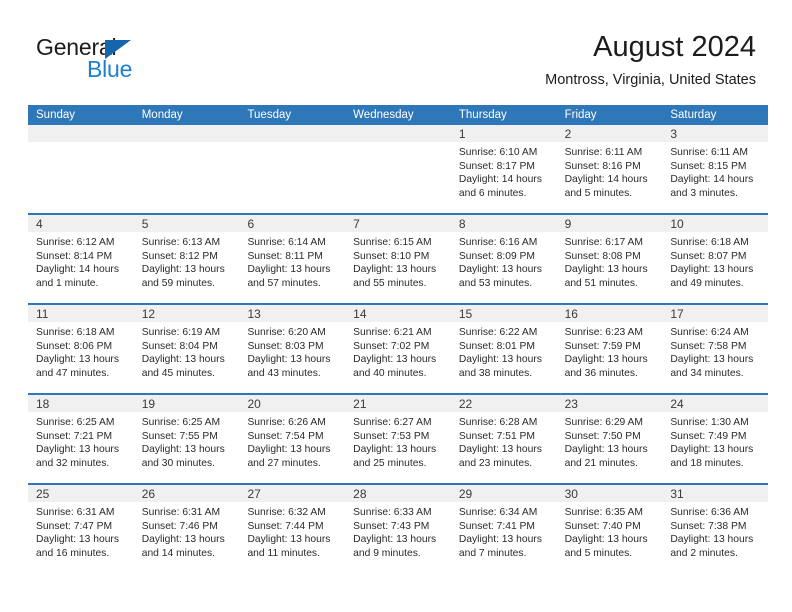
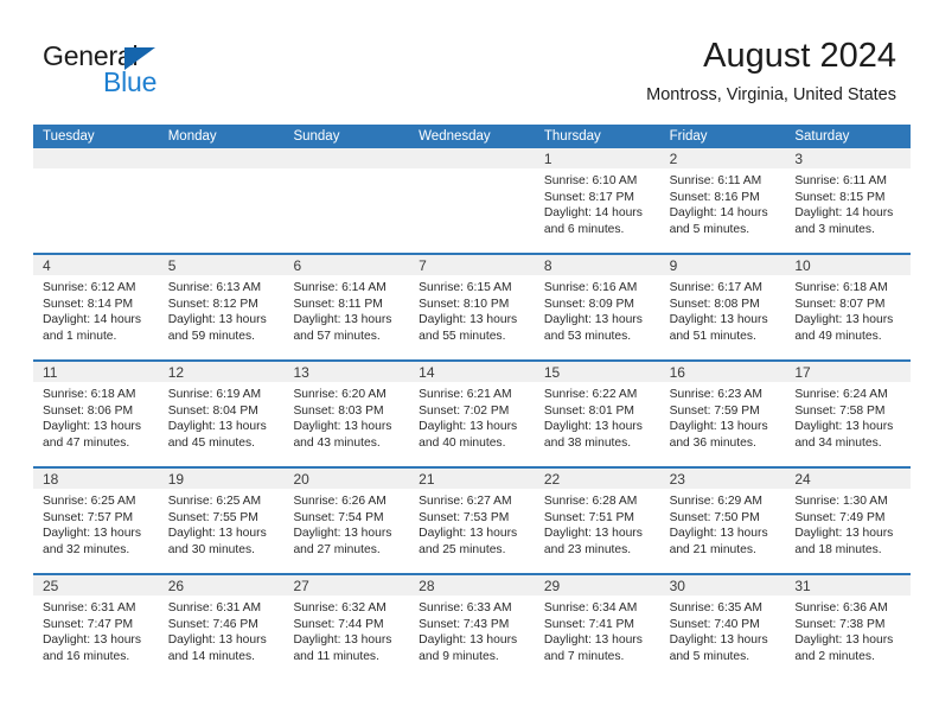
  General
  Blue
  August 2024
  Montross, Virginia, United States
- Sunday
+ Tuesday
  Monday
- Tuesday
+ Sunday
  Wednesday
  Thursday
  Friday
  Saturday
  1
  Sunrise: 6:10 AM
  Sunset: 8:17 PM
  Daylight: 14 hours
  and 6 minutes.
  2
  Sunrise: 6:11 AM
  Sunset: 8:16 PM
  Daylight: 14 hours
  and 5 minutes.
  3
  Sunrise: 6:11 AM
  Sunset: 8:15 PM
  Daylight: 14 hours
  and 3 minutes.
  4
  Sunrise: 6:12 AM
  Sunset: 8:14 PM
  Daylight: 14 hours
  and 1 minute.
  5
  Sunrise: 6:13 AM
  Sunset: 8:12 PM
  Daylight: 13 hours
  and 59 minutes.
  6
  Sunrise: 6:14 AM
  Sunset: 8:11 PM
  Daylight: 13 hours
  and 57 minutes.
  7
  Sunrise: 6:15 AM
  Sunset: 8:10 PM
  Daylight: 13 hours
  and 55 minutes.
  8
  Sunrise: 6:16 AM
  Sunset: 8:09 PM
  Daylight: 13 hours
  and 53 minutes.
  9
  Sunrise: 6:17 AM
  Sunset: 8:08 PM
  Daylight: 13 hours
  and 51 minutes.
  10
  Sunrise: 6:18 AM
  Sunset: 8:07 PM
  Daylight: 13 hours
  and 49 minutes.
  11
  Sunrise: 6:18 AM
  Sunset: 8:06 PM
  Daylight: 13 hours
  and 47 minutes.
  12
  Sunrise: 6:19 AM
  Sunset: 8:04 PM
  Daylight: 13 hours
  and 45 minutes.
  13
  Sunrise: 6:20 AM
  Sunset: 8:03 PM
  Daylight: 13 hours
  and 43 minutes.
  14
  Sunrise: 6:21 AM
  Sunset: 7:02 PM
  Daylight: 13 hours
  and 40 minutes.
  15
  Sunrise: 6:22 AM
  Sunset: 8:01 PM
  Daylight: 13 hours
  and 38 minutes.
  16
  Sunrise: 6:23 AM
  Sunset: 7:59 PM
  Daylight: 13 hours
  and 36 minutes.
  17
  Sunrise: 6:24 AM
  Sunset: 7:58 PM
  Daylight: 13 hours
  and 34 minutes.
  18
  Sunrise: 6:25 AM
- Sunset: 7:21 PM
+ Sunset: 7:57 PM
  Daylight: 13 hours
  and 32 minutes.
  19
  Sunrise: 6:25 AM
  Sunset: 7:55 PM
  Daylight: 13 hours
  and 30 minutes.
  20
  Sunrise: 6:26 AM
  Sunset: 7:54 PM
  Daylight: 13 hours
  and 27 minutes.
  21
  Sunrise: 6:27 AM
  Sunset: 7:53 PM
  Daylight: 13 hours
  and 25 minutes.
  22
  Sunrise: 6:28 AM
  Sunset: 7:51 PM
  Daylight: 13 hours
  and 23 minutes.
  23
  Sunrise: 6:29 AM
  Sunset: 7:50 PM
  Daylight: 13 hours
  and 21 minutes.
  24
  Sunrise: 1:30 AM
  Sunset: 7:49 PM
  Daylight: 13 hours
  and 18 minutes.
  25
  Sunrise: 6:31 AM
  Sunset: 7:47 PM
  Daylight: 13 hours
  and 16 minutes.
  26
  Sunrise: 6:31 AM
  Sunset: 7:46 PM
  Daylight: 13 hours
  and 14 minutes.
  27
  Sunrise: 6:32 AM
  Sunset: 7:44 PM
  Daylight: 13 hours
  and 11 minutes.
  28
  Sunrise: 6:33 AM
  Sunset: 7:43 PM
  Daylight: 13 hours
  and 9 minutes.
  29
  Sunrise: 6:34 AM
  Sunset: 7:41 PM
  Daylight: 13 hours
  and 7 minutes.
  30
  Sunrise: 6:35 AM
  Sunset: 7:40 PM
  Daylight: 13 hours
  and 5 minutes.
  31
  Sunrise: 6:36 AM
  Sunset: 7:38 PM
  Daylight: 13 hours
  and 2 minutes.
